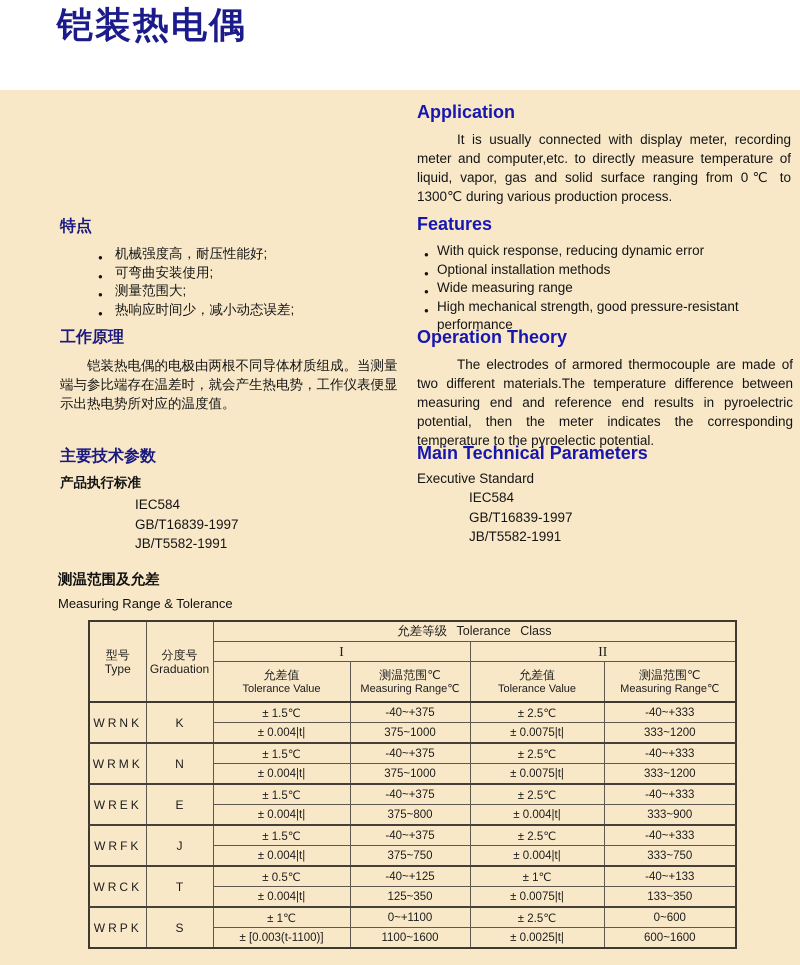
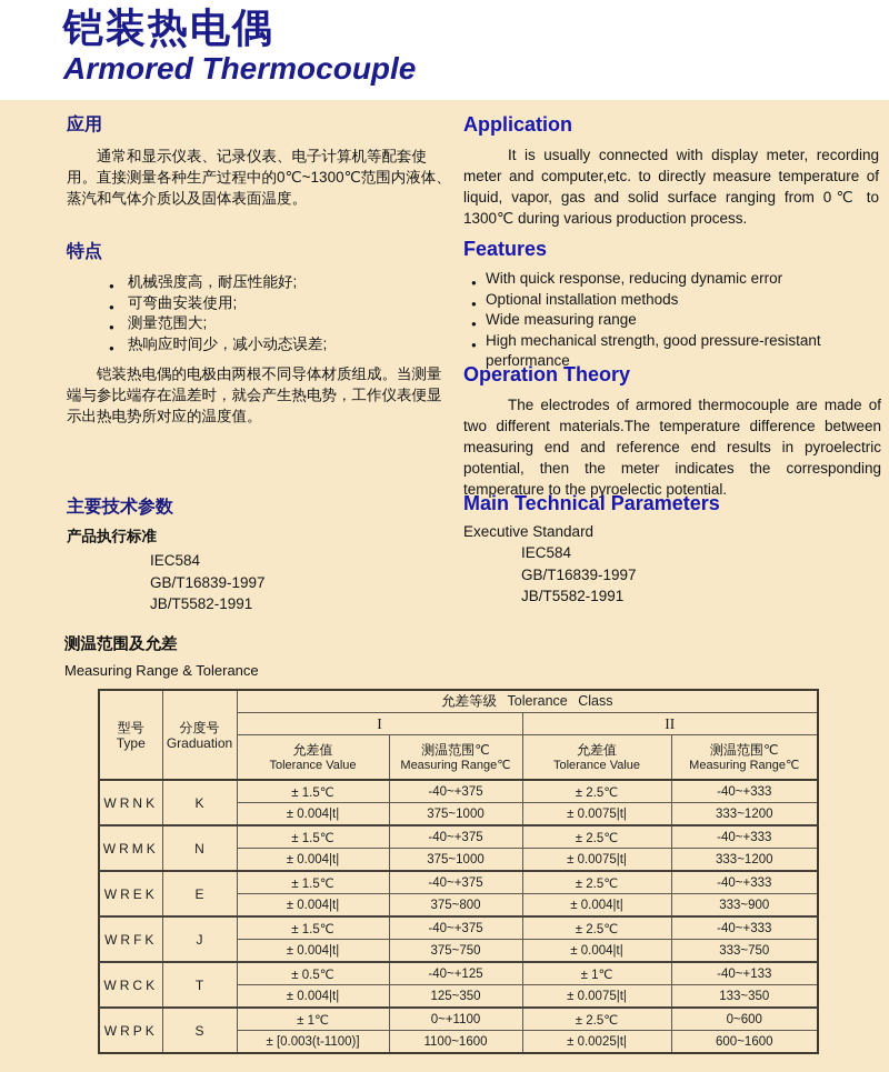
  铠装热电偶
+ Armored Thermocouple
+ 应用
+ 通常和显示仪表、记录仪表、电子计算机等配套使用。直接测量各种生产过程中的0℃~1300℃范围内液体、蒸汽和气体介质以及固体表面温度。
  特点
  机械强度高，耐压性能好;
  可弯曲安装使用;
  测量范围大;
  热响应时间少，减小动态误差;
- 工作原理
  铠装热电偶的电极由两根不同导体材质组成。当测量端与参比端存在温差时，就会产生热电势，工作仪表便显示出热电势所对应的温度值。
  主要技术参数
  产品执行标准
  IEC584
  GB/T16839-1997
  JB/T5582-1991
  Application
  It is usually connected with display meter, recording meter and computer,etc. to directly measure temperature of liquid, vapor, gas and solid surface ranging from 0℃ to 1300℃ during various production process.
  Features
  With quick response, reducing dynamic error
  Optional installation methods
  Wide measuring range
  High mechanical strength, good pressure-resistant performance
  Operation Theory
  The electrodes of armored thermocouple are made of two different materials.The temperature difference between measuring end and reference end results in pyroelectric potential, then the meter indicates the corresponding temperature to the pyroelectic potential.
  Main Technical Parameters
  Executive Standard
  IEC584
  GB/T16839-1997
  JB/T5582-1991
  测温范围及允差
  Measuring Range & Tolerance
  型号 Type	分度号 Graduation	允差等级 Tolerance Class
  I	II
  允差值 Tolerance Value	测温范围℃ Measuring Range℃	允差值 Tolerance Value	测温范围℃ Measuring Range℃
  WRNK	K	± 1.5℃	-40~+375	± 2.5℃	-40~+333
  ± 0.004|t|	375~1000	± 0.0075|t|	333~1200
  WRMK	N	± 1.5℃	-40~+375	± 2.5℃	-40~+333
  ± 0.004|t|	375~1000	± 0.0075|t|	333~1200
  WREK	E	± 1.5℃	-40~+375	± 2.5℃	-40~+333
  ± 0.004|t|	375~800	± 0.004|t|	333~900
  WRFK	J	± 1.5℃	-40~+375	± 2.5℃	-40~+333
  ± 0.004|t|	375~750	± 0.004|t|	333~750
  WRCK	T	± 0.5℃	-40~+125	± 1℃	-40~+133
  ± 0.004|t|	125~350	± 0.0075|t|	133~350
  WRPK	S	± 1℃	0~+1100	± 2.5℃	0~600
  ± [0.003(t-1100)]	1100~1600	± 0.0025|t|	600~1600
